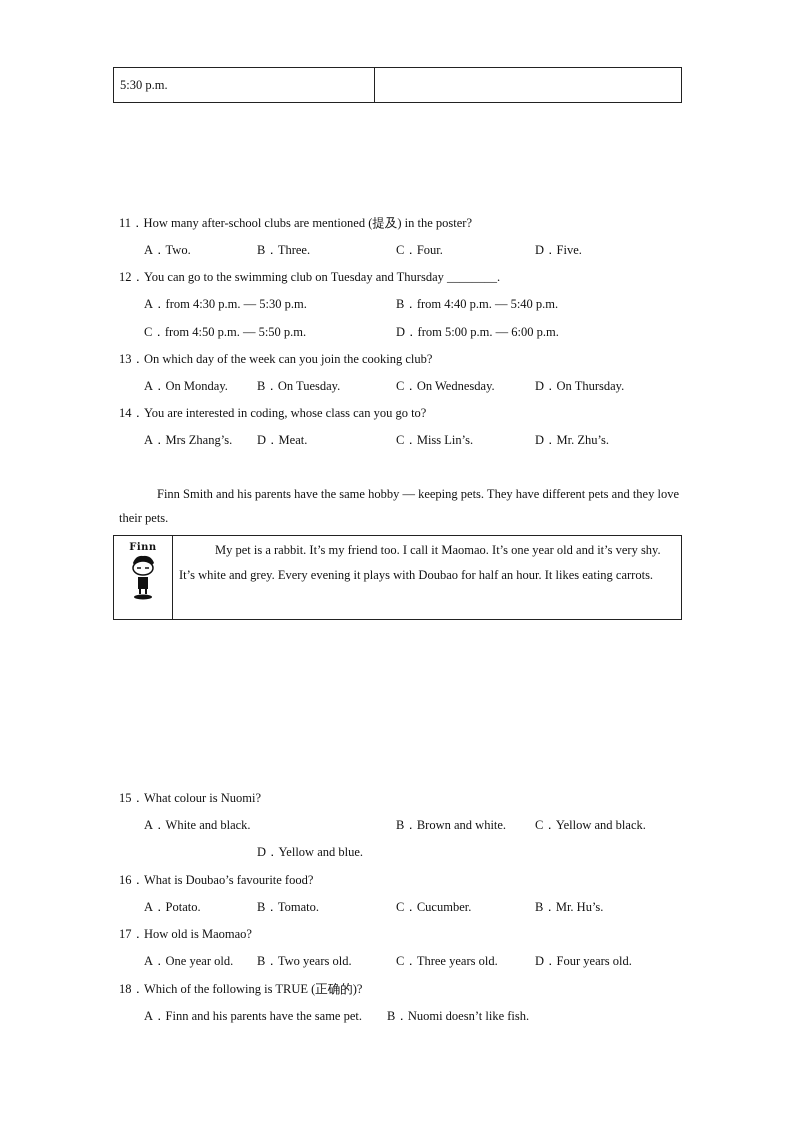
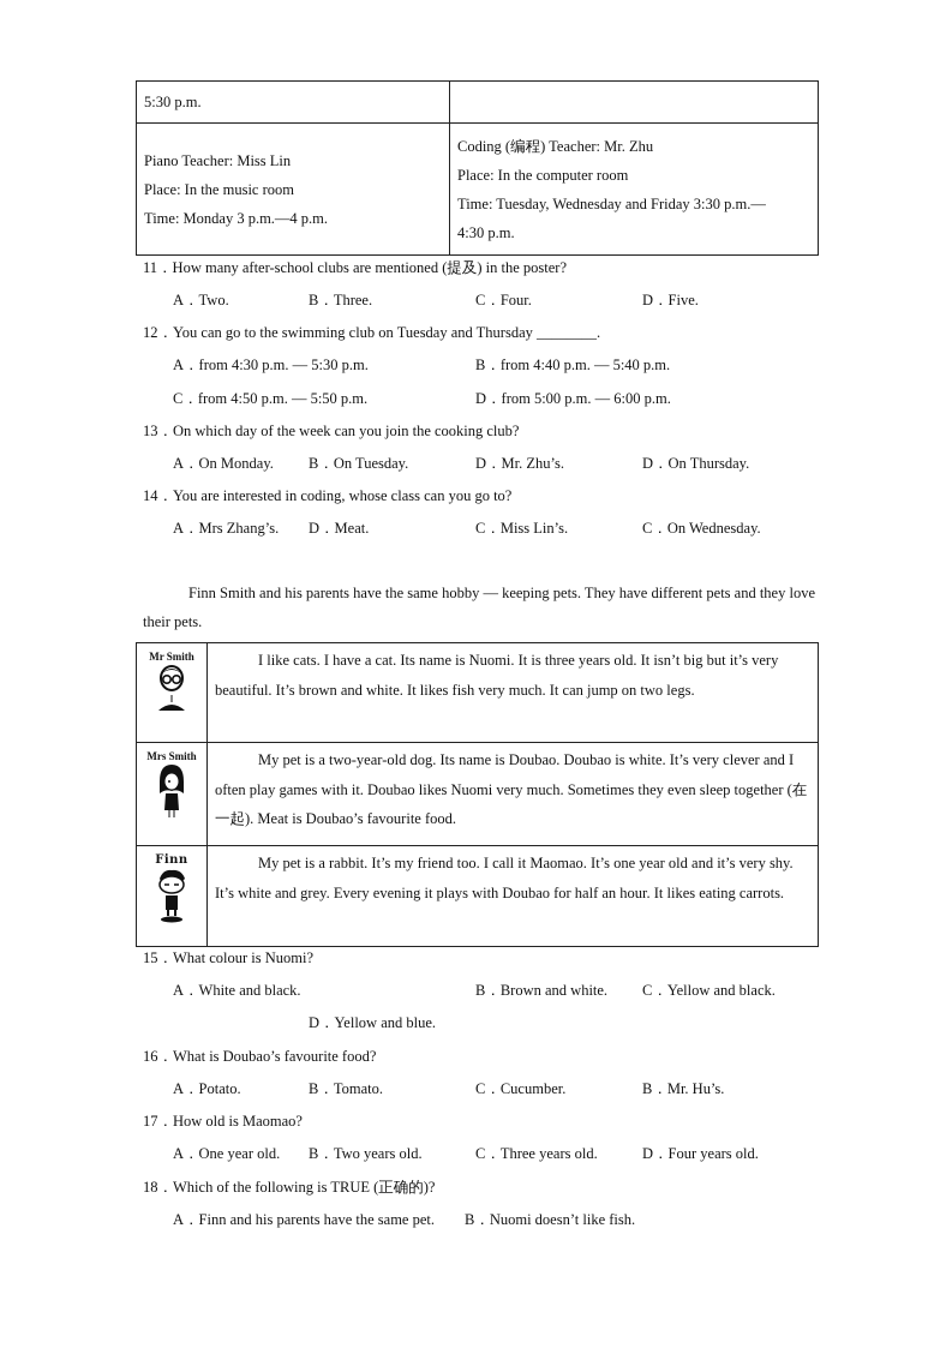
  5:30 p.m.
+ Piano Teacher: Miss Lin Place: In the music room Time: Monday 3 p.m.—4 p.m.	Coding (编程) Teacher: Mr. Zhu Place: In the computer room Time: Tuesday, Wednesday and Friday 3:30 p.m.— 4:30 p.m.
  11．How many after-school clubs are mentioned (提及) in the poster?
  A．Two.
  B．Three.
  C．Four.
  D．Five.
  12．You can go to the swimming club on Tuesday and Thursday ________.
  A．from 4:30 p.m. — 5:30 p.m.
  B．from 4:40 p.m. — 5:40 p.m.
  C．from 4:50 p.m. — 5:50 p.m.
  D．from 5:00 p.m. — 6:00 p.m.
  13．On which day of the week can you join the cooking club?
  A．On Monday.
  B．On Tuesday.
- C．On Wednesday.
+ D．Mr. Zhu’s.
  D．On Thursday.
  14．You are interested in coding, whose class can you go to?
  A．Mrs Zhang’s.
  D．Meat.
  C．Miss Lin’s.
- D．Mr. Zhu’s.
+ C．On Wednesday.
  Finn Smith and his parents have the same hobby — keeping pets. They have different pets and they love their pets.
+ Mr Smith	I like cats. I have a cat. Its name is Nuomi. It is three years old. It isn’t big but it’s very beautiful. It’s brown and white. It likes fish very much. It can jump on two legs.
+ Mrs Smith	My pet is a two-year-old dog. Its name is Doubao. Doubao is white. It’s very clever and I often play games with it. Doubao likes Nuomi very much. Sometimes they even sleep together (在一起). Meat is Doubao’s favourite food.
  Finn	My pet is a rabbit. It’s my friend too. I call it Maomao. It’s one year old and it’s very shy. It’s white and grey. Every evening it plays with Doubao for half an hour. It likes eating carrots.
  15．What colour is Nuomi?
  A．White and black.
  B．Brown and white.
  C．Yellow and black.
  D．Yellow and blue.
  16．What is Doubao’s favourite food?
  A．Potato.
  B．Tomato.
  C．Cucumber.
  B．Mr. Hu’s.
  17．How old is Maomao?
  A．One year old.
  B．Two years old.
  C．Three years old.
  D．Four years old.
  18．Which of the following is TRUE (正确的)?
  A．Finn and his parents have the same pet.
  B．Nuomi doesn’t like fish.
